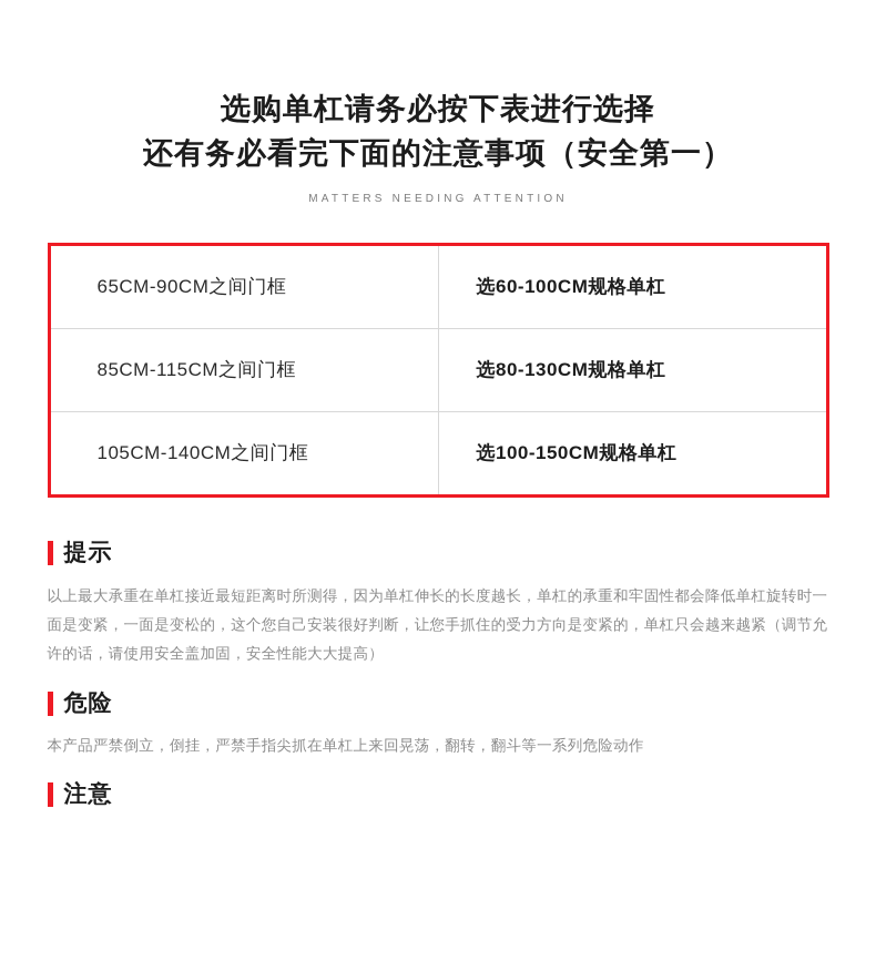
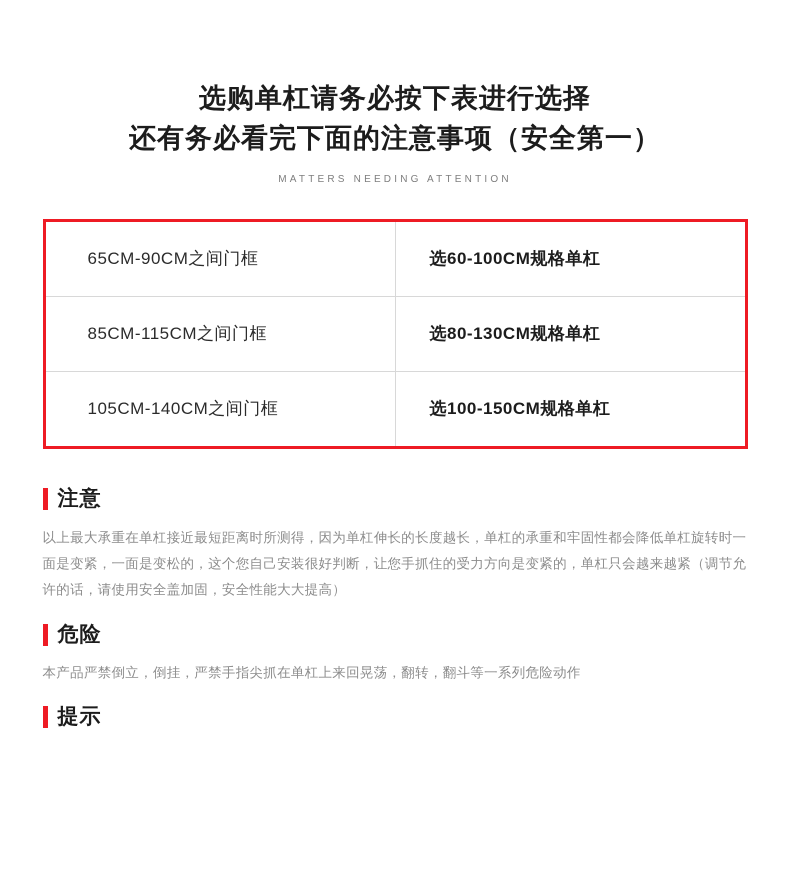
  选购单杠请务必按下表进行选择
  还有务必看完下面的注意事项（安全第一）
  MATTERS NEEDING ATTENTION
  65CM-90CM之间门框	选60-100CM规格单杠
  85CM-115CM之间门框	选80-130CM规格单杠
  105CM-140CM之间门框	选100-150CM规格单杠
- 提示
+ 注意
  以上最大承重在单杠接近最短距离时所测得，因为单杠伸长的长度越长，单杠的承重和牢固性都会降低单杠旋转时一面是变紧，一面是变松的，这个您自己安装很好判断，让您手抓住的受力方向是变紧的，单杠只会越来越紧（调节允许的话，请使用安全盖加固，安全性能大大提高）
  危险
  本产品严禁倒立，倒挂，严禁手指尖抓在单杠上来回晃荡，翻转，翻斗等一系列危险动作
- 注意
+ 提示
